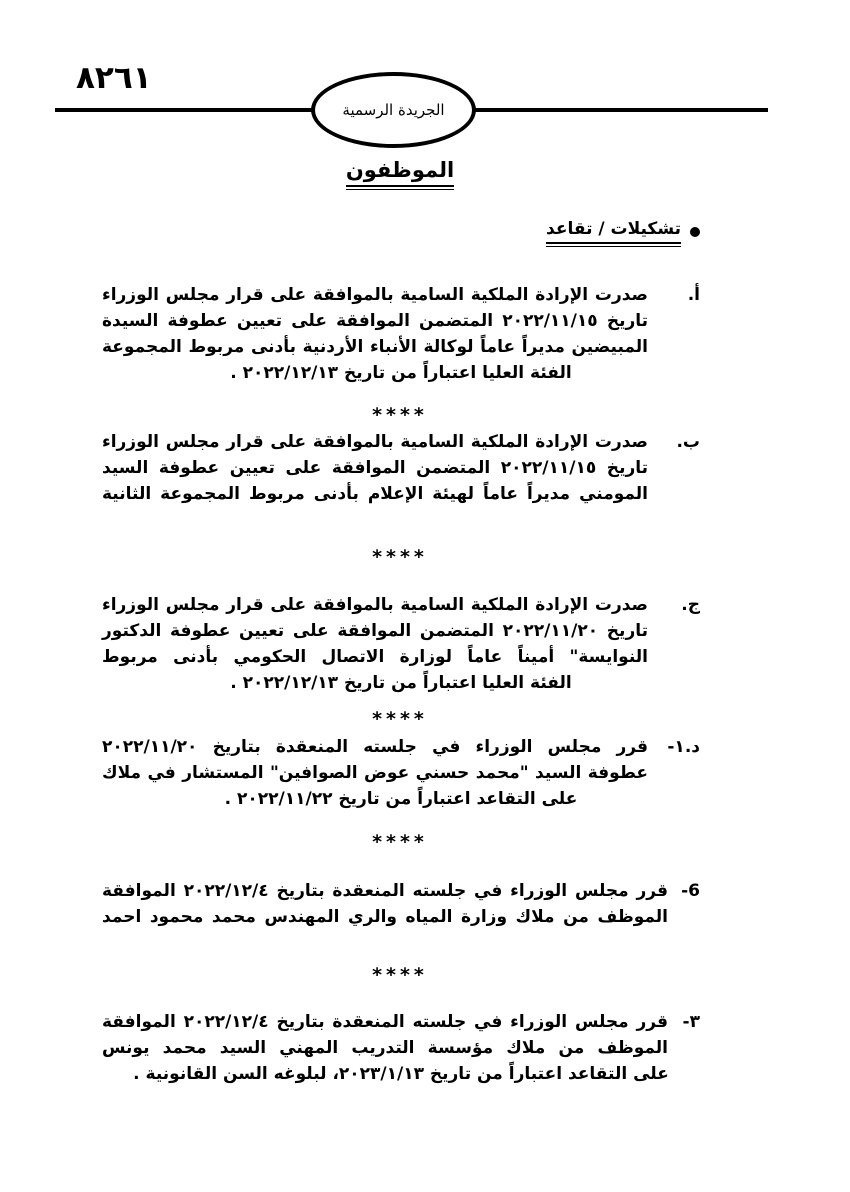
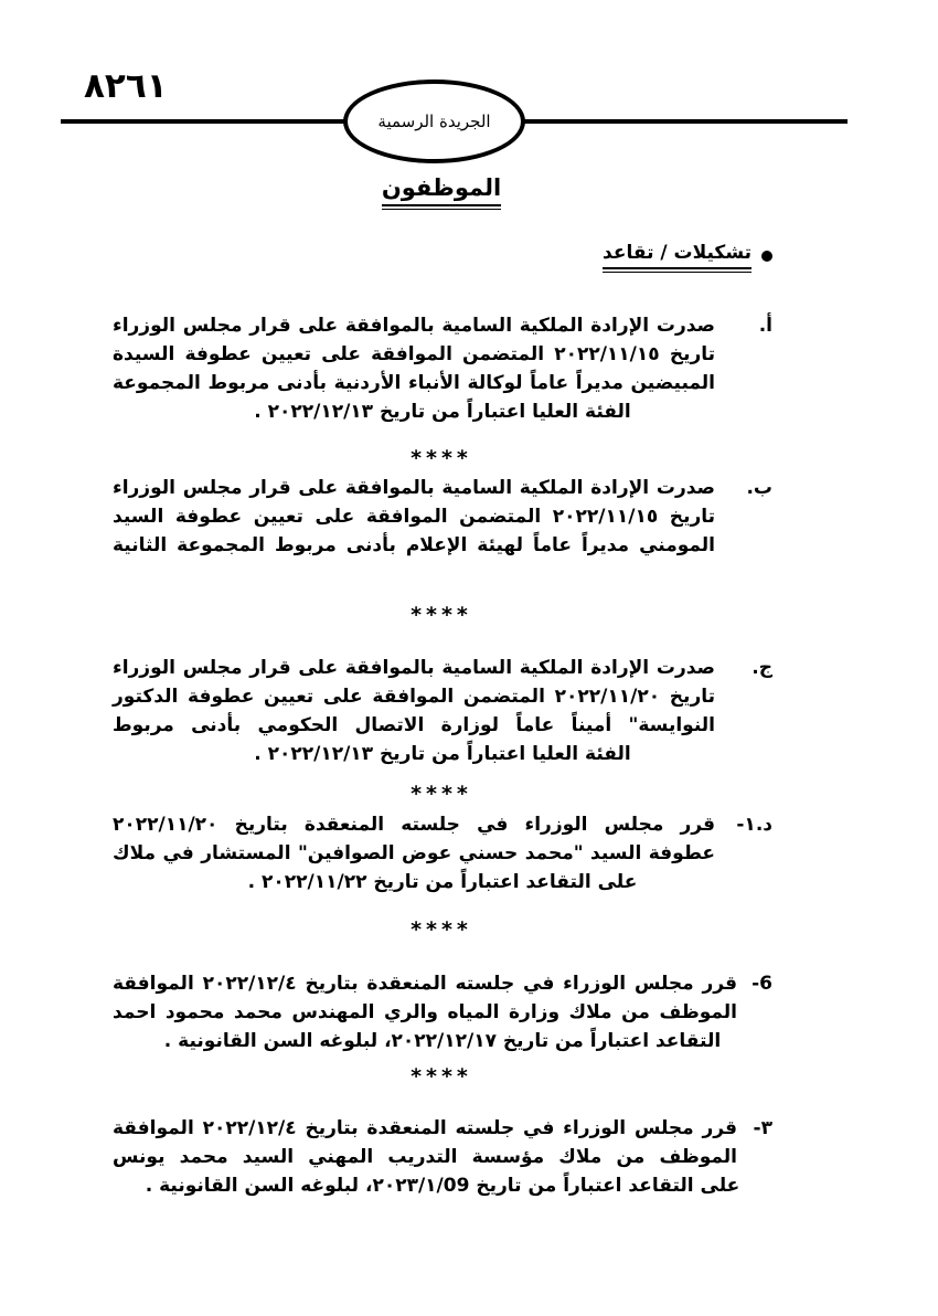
  ٨٢٦١
  الجريدة الرسمية
  الموظفون
  تشكيلات / تقاعد
  أ.
  صدرت الإرادة الملكية السامية بالموافقة على قرار مجلس الوزراء
  تاريخ ٢٠٢٢/١١/١٥ المتضمن الموافقة على تعيين عطوفة السيدة
  المبيضين مديراً عاماً لوكالة الأنباء الأردنية بأدنى مربوط المجموعة
  الفئة العليا اعتباراً من تاريخ ٢٠٢٢/١٢/١٣ .
  ****
  ب.
  صدرت الإرادة الملكية السامية بالموافقة على قرار مجلس الوزراء
  تاريخ ٢٠٢٢/١١/١٥ المتضمن الموافقة على تعيين عطوفة السيد
  المومني مديراً عاماً لهيئة الإعلام بأدنى مربوط المجموعة الثانية
  ****
  ج.
  صدرت الإرادة الملكية السامية بالموافقة على قرار مجلس الوزراء
  تاريخ ٢٠٢٢/١١/٢٠ المتضمن الموافقة على تعيين عطوفة الدكتور
  النوايسة" أميناً عاماً لوزارة الاتصال الحكومي بأدنى مربوط
  الفئة العليا اعتباراً من تاريخ ٢٠٢٢/١٢/١٣ .
  ****
  د.١-
  قرر مجلس الوزراء في جلسته المنعقدة بتاريخ ٢٠٢٢/١١/٢٠
  عطوفة السيد "محمد حسني عوض الصوافين" المستشار في ملاك
  على التقاعد اعتباراً من تاريخ ٢٠٢٢/١١/٢٢ .
  ****
  6-
  قرر مجلس الوزراء في جلسته المنعقدة بتاريخ ٢٠٢٢/١٢/٤ الموافقة
  الموظف من ملاك وزارة المياه والري المهندس محمد محمود احمد
+ التقاعد اعتباراً من تاريخ ٢٠٢٢/١٢/١٧، لبلوغه السن القانونية .
  ****
  ٣-
  قرر مجلس الوزراء في جلسته المنعقدة بتاريخ ٢٠٢٢/١٢/٤ الموافقة
  الموظف من ملاك مؤسسة التدريب المهني السيد محمد يونس
- على التقاعد اعتباراً من تاريخ ٢٠٢٣/١/١٣، لبلوغه السن القانونية .
+ على التقاعد اعتباراً من تاريخ ٢٠٢٣/١/09، لبلوغه السن القانونية .
